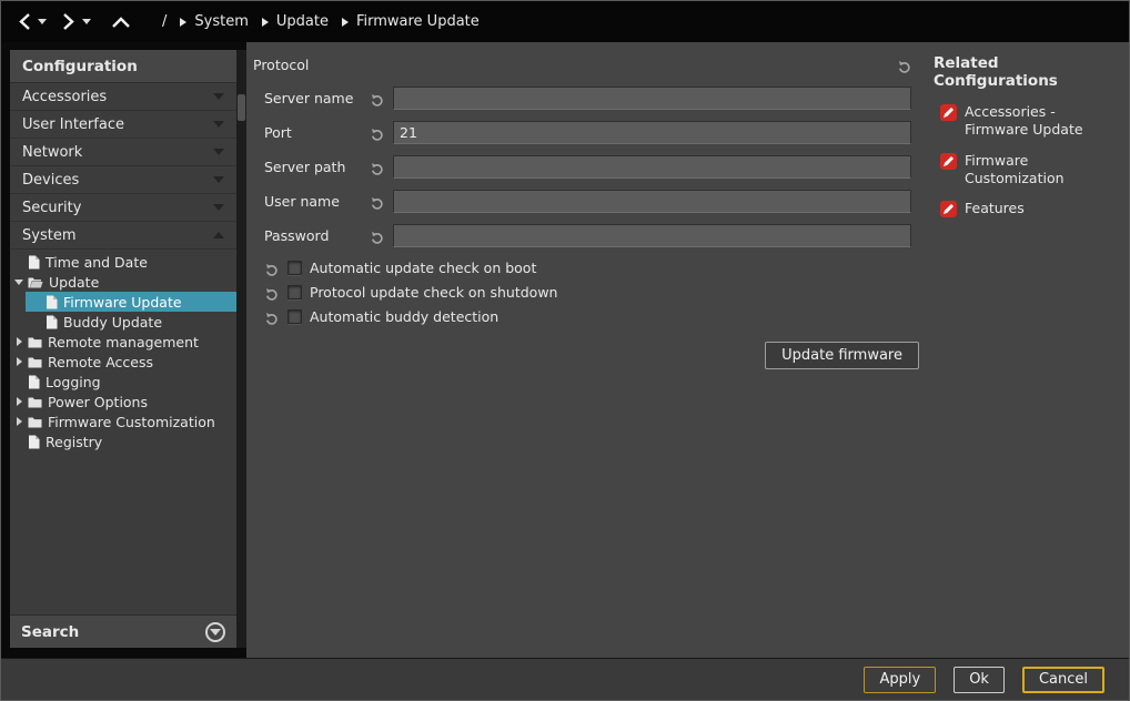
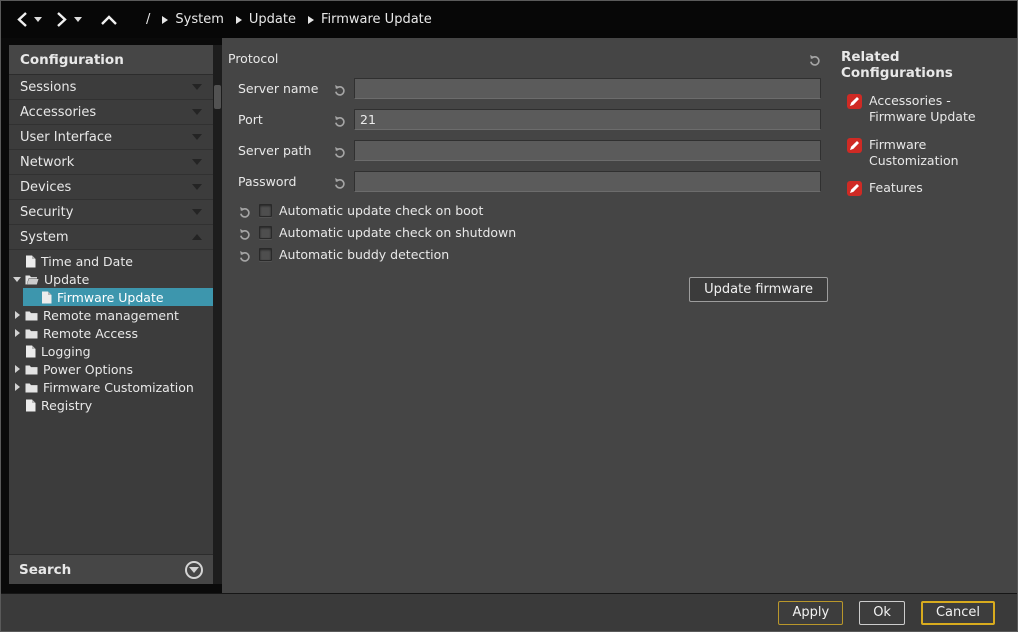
  /
  System
  Update
  Firmware Update
  Configuration
+ Sessions
  Accessories
  User Interface
  Network
  Devices
  Security
  System
  Time and Date
  Update
  Firmware Update
- Buddy Update
  Remote management
  Remote Access
  Logging
  Power Options
  Firmware Customization
  Registry
  Search
  Protocol
  Server name
  Port
  21
  Server path
- User name
  Password
  Automatic update check on boot
- Protocol update check on shutdown
+ Automatic update check on shutdown
  Automatic buddy detection
  Update firmware
  Related Configurations
  Accessories - Firmware Update
  Firmware Customization
  Features
  Apply
  Ok
  Cancel
